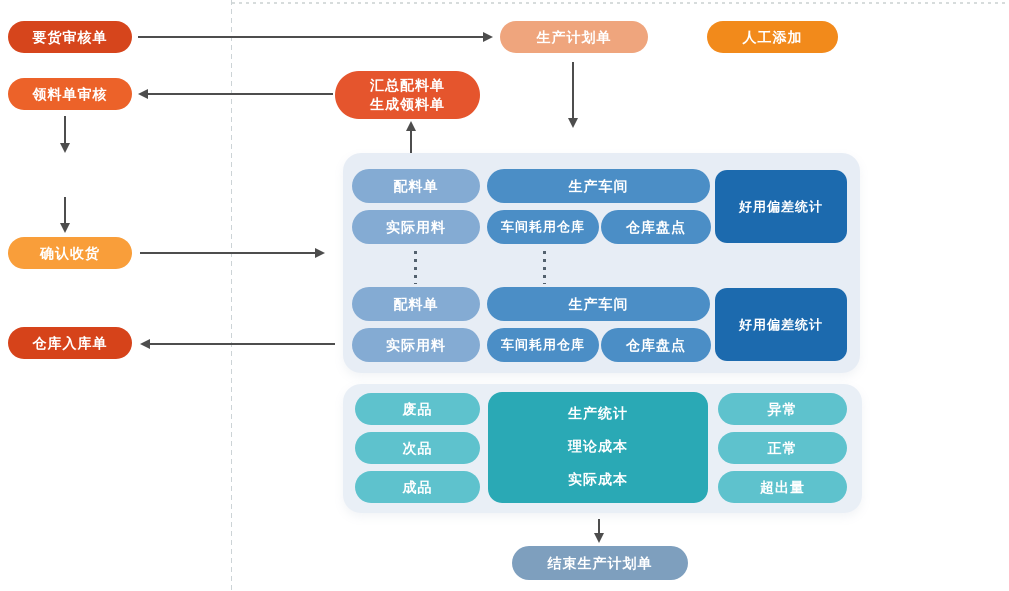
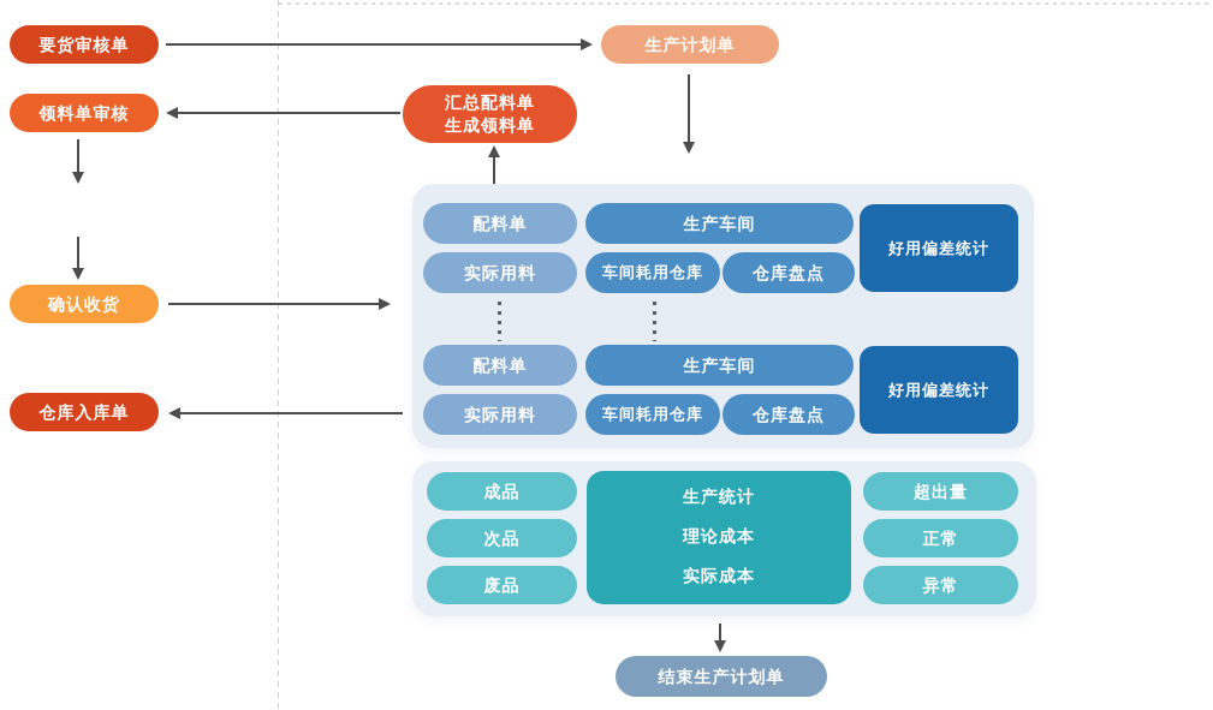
  要货审核单
  领料单审核
  确认收货
  仓库入库单
  生产计划单
- 人工添加
  汇总配料单
  生成领料单
  配料单
  生产车间
  实际用料
  车间耗用仓库
  仓库盘点
  好用偏差统计
  配料单
  生产车间
  实际用料
  车间耗用仓库
  仓库盘点
  好用偏差统计
- 废品
+ 成品
  次品
- 成品
+ 废品
  生产统计
  理论成本
  实际成本
- 异常
+ 超出量
  正常
- 超出量
+ 异常
  结束生产计划单
